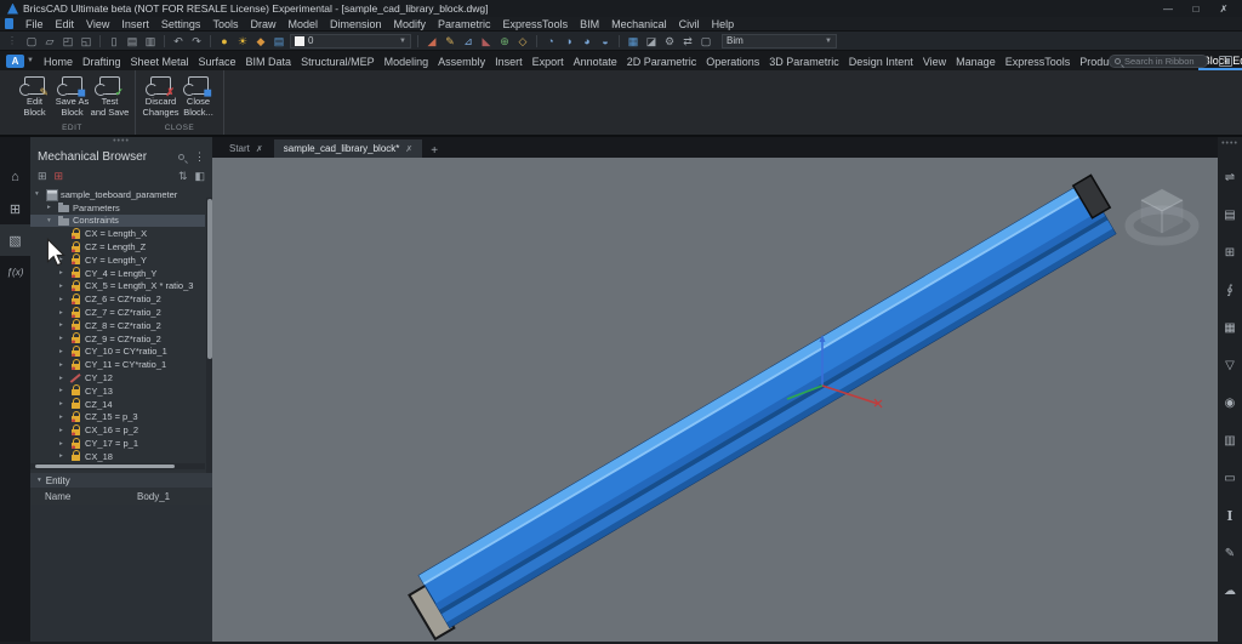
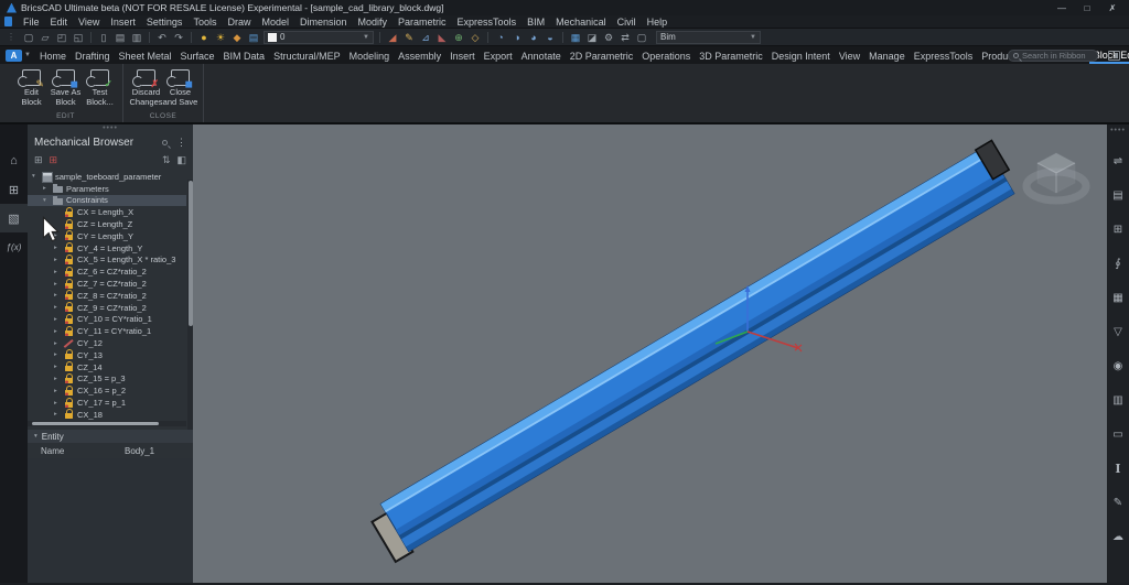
  BricsCAD Ultimate beta (NOT FOR RESALE License) Experimental - [sample_cad_library_block.dwg]
  —
  □
  ✗
  File
  Edit
  View
  Insert
  Settings
  Tools
  Draw
  Model
  Dimension
  Modify
  Parametric
  ExpressTools
  BIM
  Mechanical
  Civil
  Help
  ⋮
  ▢
  ▱
  ◰
  ◱
  ▯
  ▤
  ▥
  ↶
  ↷
  ●
  ☀
  ◆
  ▤
  0
  ◢
  ✎
  ⊿
  ◣
  ⊕
  ◇
  ◔
  ◑
  ◕
  ◒
  ▦
  ◪
  ⚙
  ⇄
  ▢
  Bim
  A
  Home
  Drafting
  Sheet Metal
  Surface
  BIM Data
  Structural/MEP
  Modeling
  Assembly
  Insert
  Export
  Annotate
  2D Parametric
  Operations
  3D Parametric
  Design Intent
  View
  Manage
  ExpressTools
  Edit
  Block
  Save As
  Block
  Test
- and Save
+ Block...
  Discard
  Changes
  Close
- Block...
+ and Save
  Search in Ribbon
  ⌂
  ⊞
  ▧
  ƒ(x)
  Mechanical Browser
  ⋮
  ⊞
  ⊞
  ⇅
  ◧
  sample_toeboard_parameter
  Parameters
  Constraints
  CX = Length_X
  CZ = Length_Z
  CY = Length_Y
  CY_4 = Length_Y
  CX_5 = Length_X * ratio_3
  CZ_6 = CZ*ratio_2
  CZ_7 = CZ*ratio_2
  CZ_8 = CZ*ratio_2
  CZ_9 = CZ*ratio_2
  CY_10 = CY*ratio_1
  CY_11 = CY*ratio_1
  CY_12
  CY_13
  CZ_14
  CZ_15 = p_3
  CX_16 = p_2
  CY_17 = p_1
  CX_18
  Entity
  Name
  Body_1
- Start
- sample_cad_library_block*
- +
  ⇌
  ▤
  ⊞
  ∮
  ▦
  ▽
  ◉
  ▥
  ▭
  I
  ✎
  ☁
